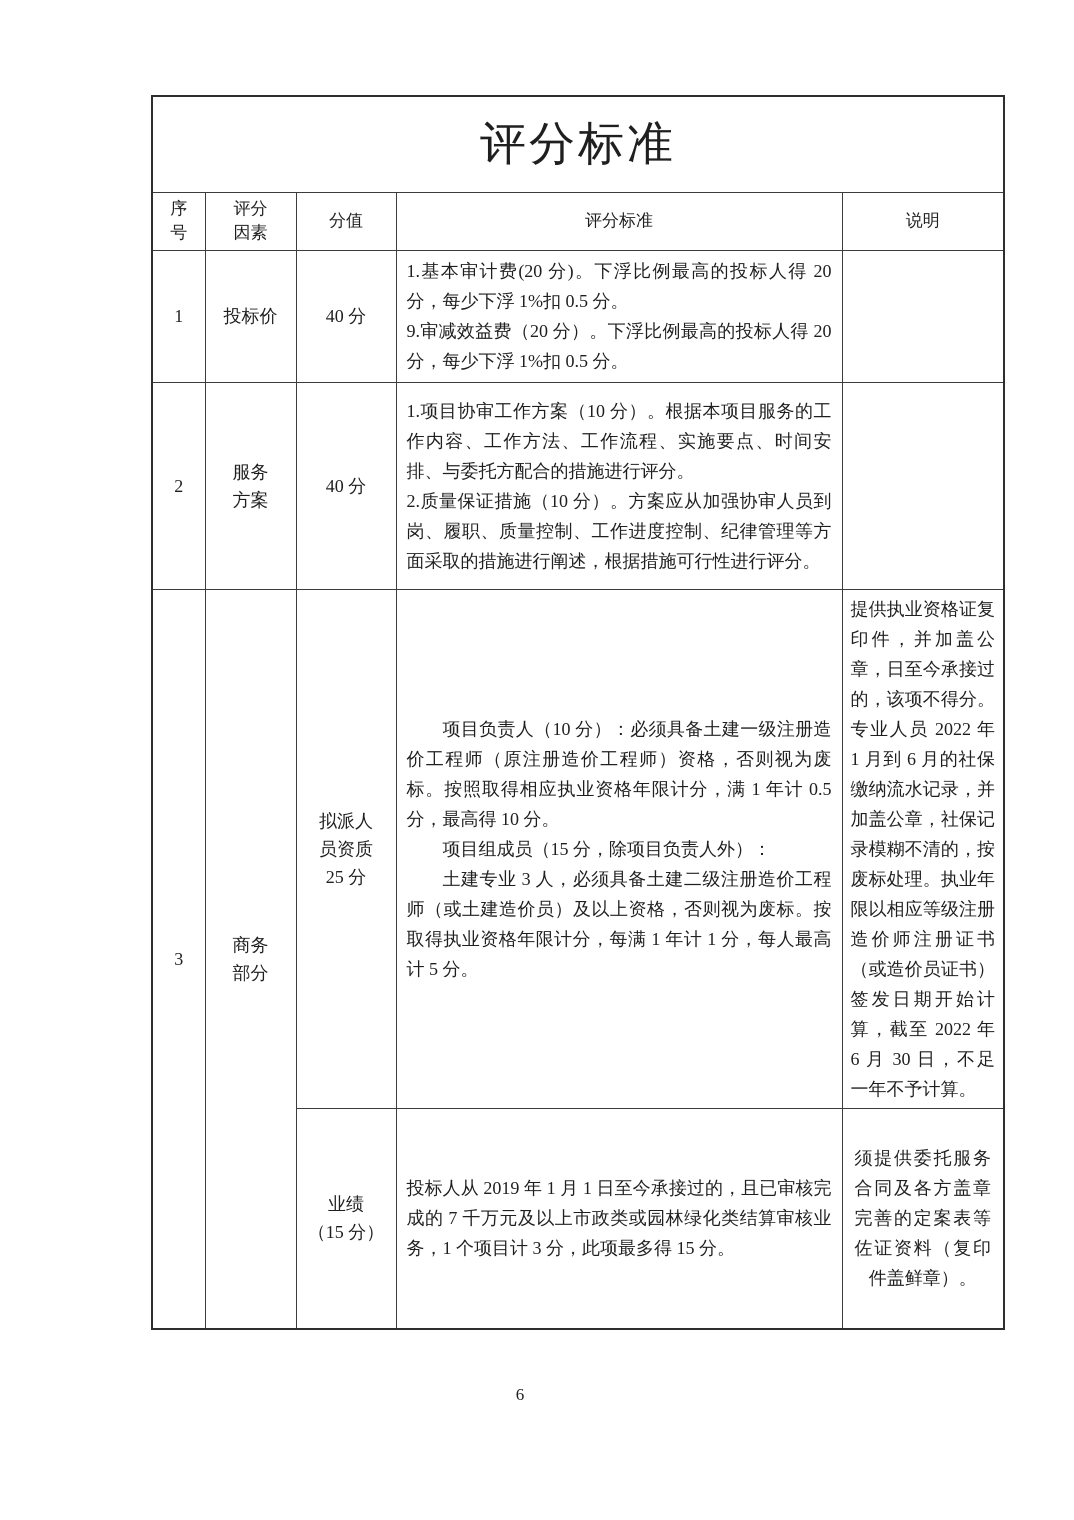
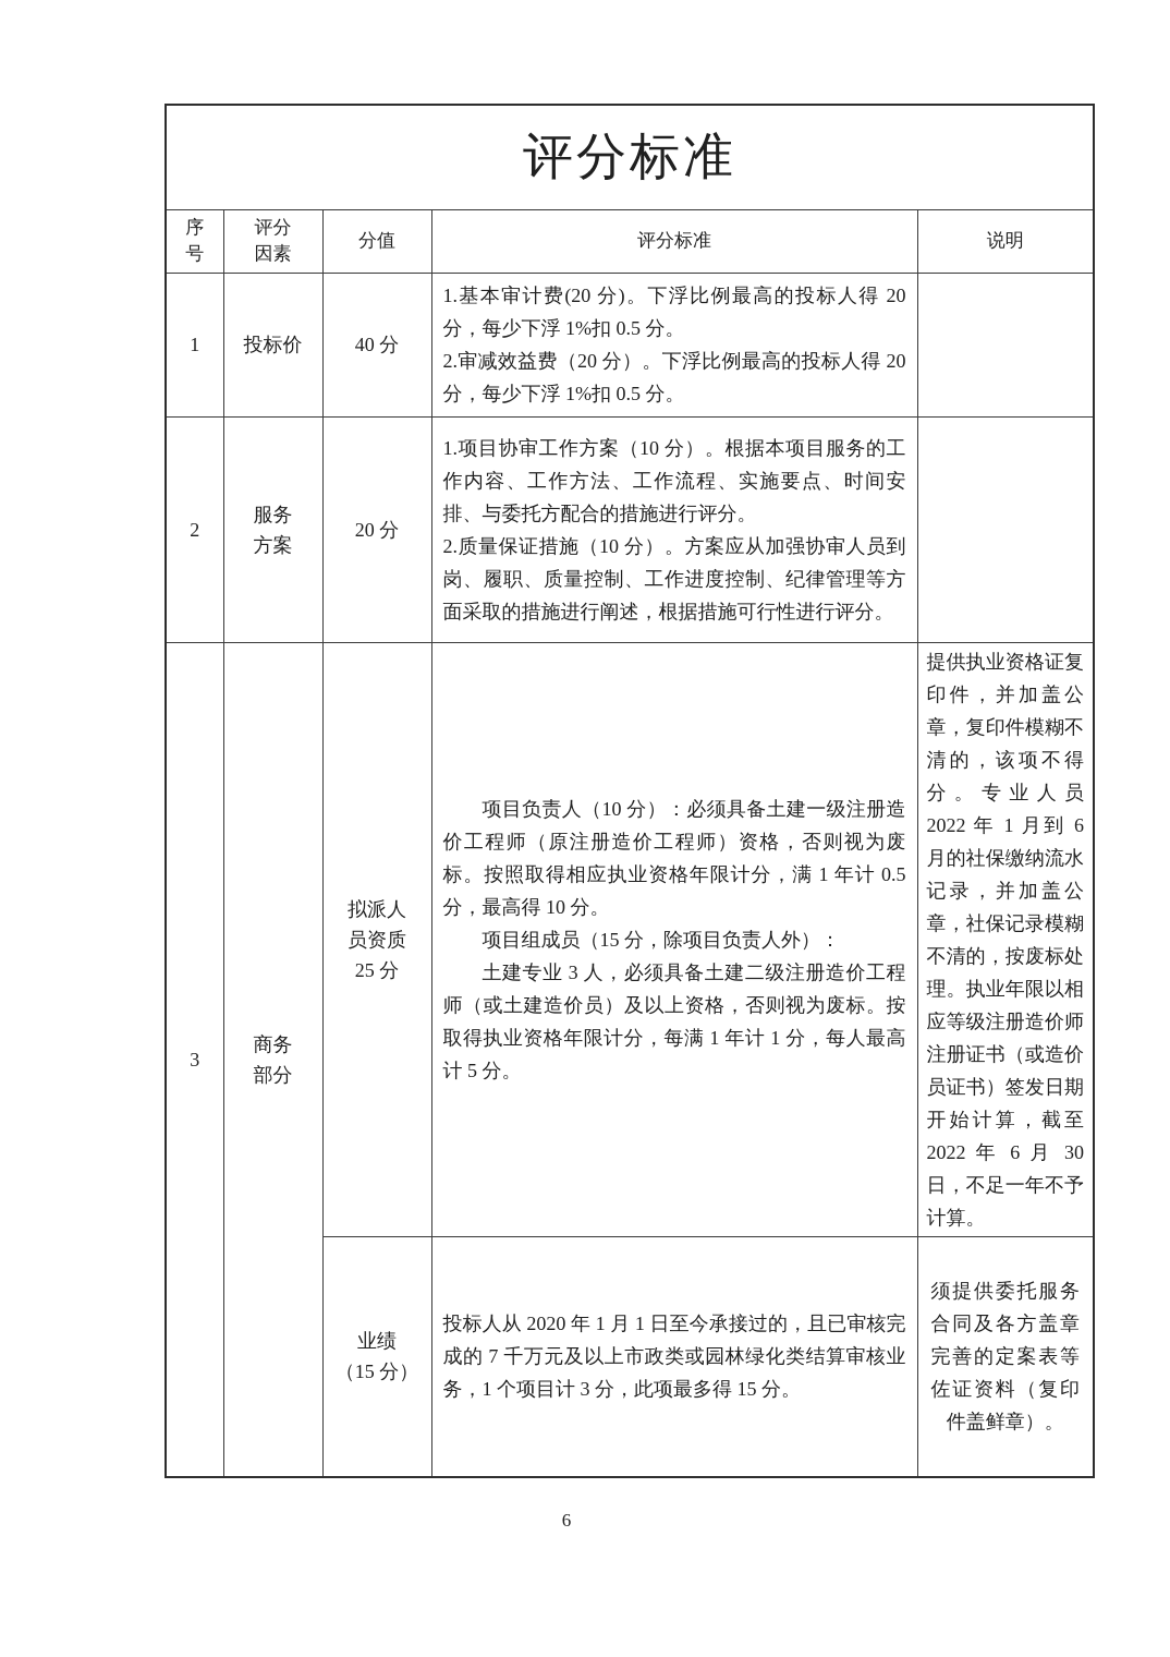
  评分标准
  序 号	评分 因素	分值	评分标准	说明
- 1	投标价	40 分	1.基本审计费(20 分)。下浮比例最高的投标人得 20 分，每少下浮 1%扣 0.5 分。 9.审减效益费（20 分）。下浮比例最高的投标人得 20 分，每少下浮 1%扣 0.5 分。
+ 1	投标价	40 分	1.基本审计费(20 分)。下浮比例最高的投标人得 20 分，每少下浮 1%扣 0.5 分。 2.审减效益费（20 分）。下浮比例最高的投标人得 20 分，每少下浮 1%扣 0.5 分。
- 2	服务 方案	40 分	1.项目协审工作方案（10 分）。根据本项目服务的工作内容、工作方法、工作流程、实施要点、时间安排、与委托方配合的措施进行评分。 2.质量保证措施（10 分）。方案应从加强协审人员到岗、履职、质量控制、工作进度控制、纪律管理等方面采取的措施进行阐述，根据措施可行性进行评分。
+ 2	服务 方案	20 分	1.项目协审工作方案（10 分）。根据本项目服务的工作内容、工作方法、工作流程、实施要点、时间安排、与委托方配合的措施进行评分。 2.质量保证措施（10 分）。方案应从加强协审人员到岗、履职、质量控制、工作进度控制、纪律管理等方面采取的措施进行阐述，根据措施可行性进行评分。
- 3	商务 部分	拟派人 员资质 25 分	项目负责人（10 分）：必须具备土建一级注册造价工程师（原注册造价工程师）资格，否则视为废标。按照取得相应执业资格年限计分，满 1 年计 0.5 分，最高得 10 分。 项目组成员（15 分，除项目负责人外）： 土建专业 3 人，必须具备土建二级注册造价工程师（或土建造价员）及以上资格，否则视为废标。按取得执业资格年限计分，每满 1 年计 1 分，每人最高计 5 分。	提供执业资格证复印件，并加盖公章，日至今承接过的，该项不得分。专业人员 2022 年 1 月到 6 月的社保缴纳流水记录，并加盖公章，社保记录模糊不清的，按废标处理。执业年限以相应等级注册造价师注册证书（或造价员证书）签发日期开始计算，截至 2022 年 6 月 30 日，不足一年不予计算。
+ 3	商务 部分	拟派人 员资质 25 分	项目负责人（10 分）：必须具备土建一级注册造价工程师（原注册造价工程师）资格，否则视为废标。按照取得相应执业资格年限计分，满 1 年计 0.5 分，最高得 10 分。 项目组成员（15 分，除项目负责人外）： 土建专业 3 人，必须具备土建二级注册造价工程师（或土建造价员）及以上资格，否则视为废标。按取得执业资格年限计分，每满 1 年计 1 分，每人最高计 5 分。	提供执业资格证复印件，并加盖公章，复印件模糊不清的，该项不得分。专业人员 2022 年 1 月到 6 月的社保缴纳流水记录，并加盖公章，社保记录模糊不清的，按废标处理。执业年限以相应等级注册造价师注册证书（或造价员证书）签发日期开始计算，截至 2022 年 6 月 30 日，不足一年不予计算。
- 业绩 （15 分）	投标人从 2019 年 1 月 1 日至今承接过的，且已审核完成的 7 千万元及以上市政类或园林绿化类结算审核业务，1 个项目计 3 分，此项最多得 15 分。	须提供委托服务合同及各方盖章完善的定案表等佐证资料（复印件盖鲜章）。
+ 业绩 （15 分）	投标人从 2020 年 1 月 1 日至今承接过的，且已审核完成的 7 千万元及以上市政类或园林绿化类结算审核业务，1 个项目计 3 分，此项最多得 15 分。	须提供委托服务合同及各方盖章完善的定案表等佐证资料（复印件盖鲜章）。
  6
